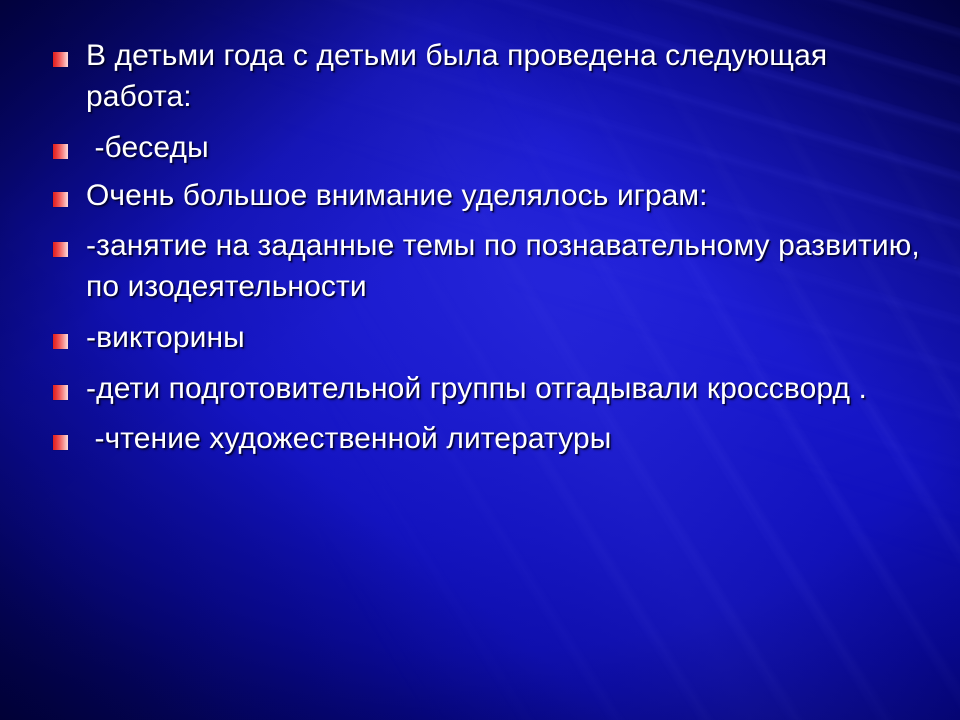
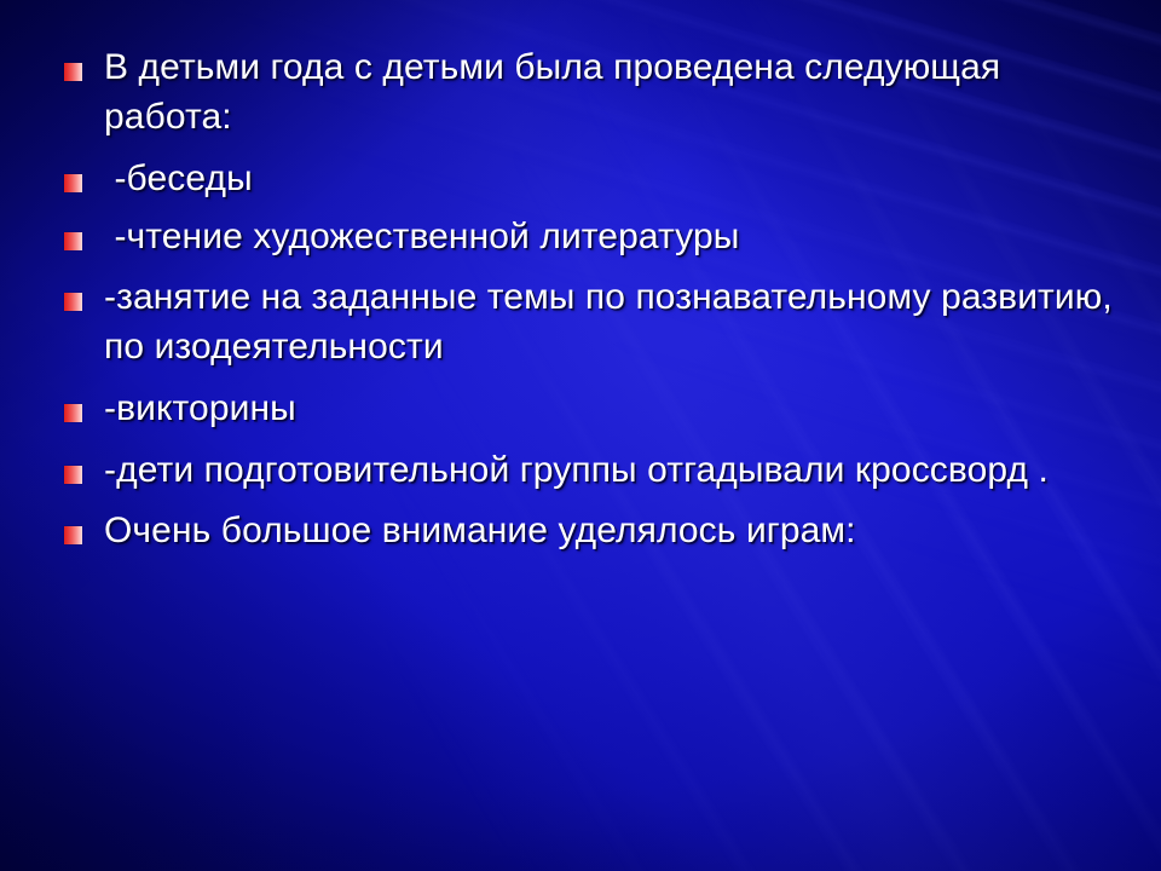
  В детьми года с детьми была проведена следующая работа:
  -беседы
- Очень большое внимание уделялось играм:
+ -чтение художественной литературы
  -занятие на заданные темы по познавательному развитию, по изодеятельности
  -викторины
  -дети подготовительной группы отгадывали кроссворд .
- -чтение художественной литературы
+ Очень большое внимание уделялось играм:
